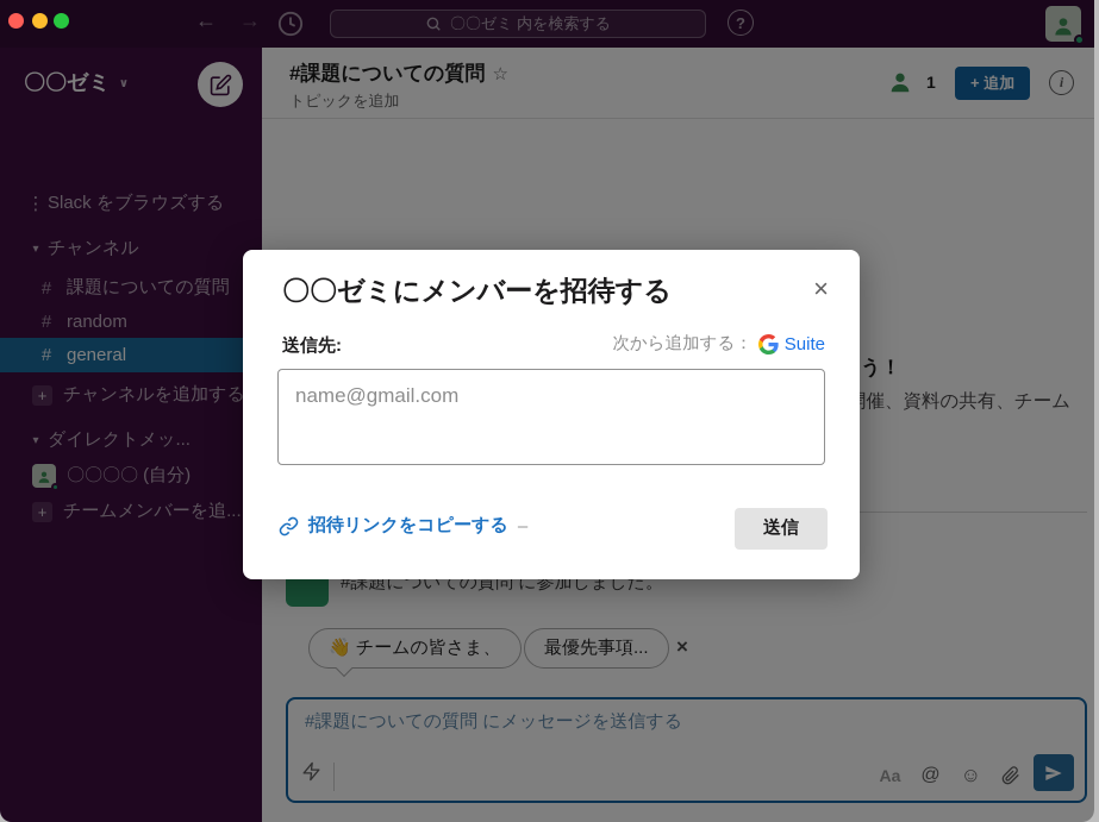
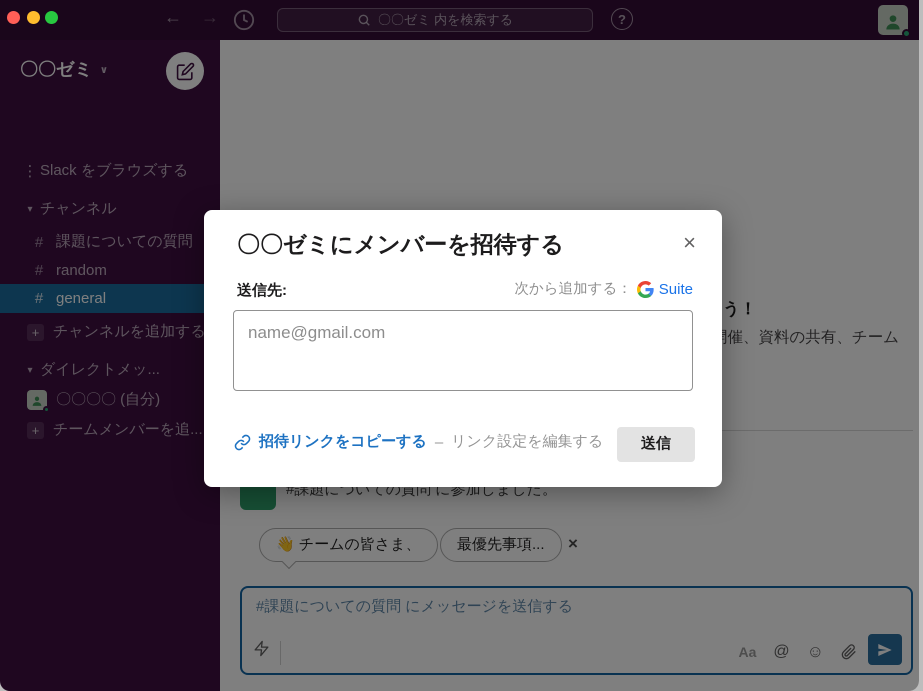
  ←
  →
  〇〇ゼミ 内を検索する
  ?
  〇〇ゼミ ∨
  ⋮
  Slack をブラウズする
  ▾
  チャンネル
  #
  課題についての質問
  #
  random
  #
  general
  +
  チャンネルを追加する
  ▾
  ダイレクトメッ...
  〇〇〇〇 (自分)
  +
  チームメンバーを追...
- #課題についての質問 ☆
- トピックを追加
- 1
- + 追加
- i
  う！
  催、資料の共有、チーム
  #課題についての質問 に参加しました。
  👋 チームの皆さま、
  最優先事項...
  ×
  #課題についての質問 にメッセージを送信する
  Aa
  @
  ☺
  〇〇ゼミにメンバーを招待する
  ×
  送信先:
  次から追加する：
  Suite
  name@gmail.com
  招待リンクをコピーする
  –
+ リンク設定を編集する
  送信
